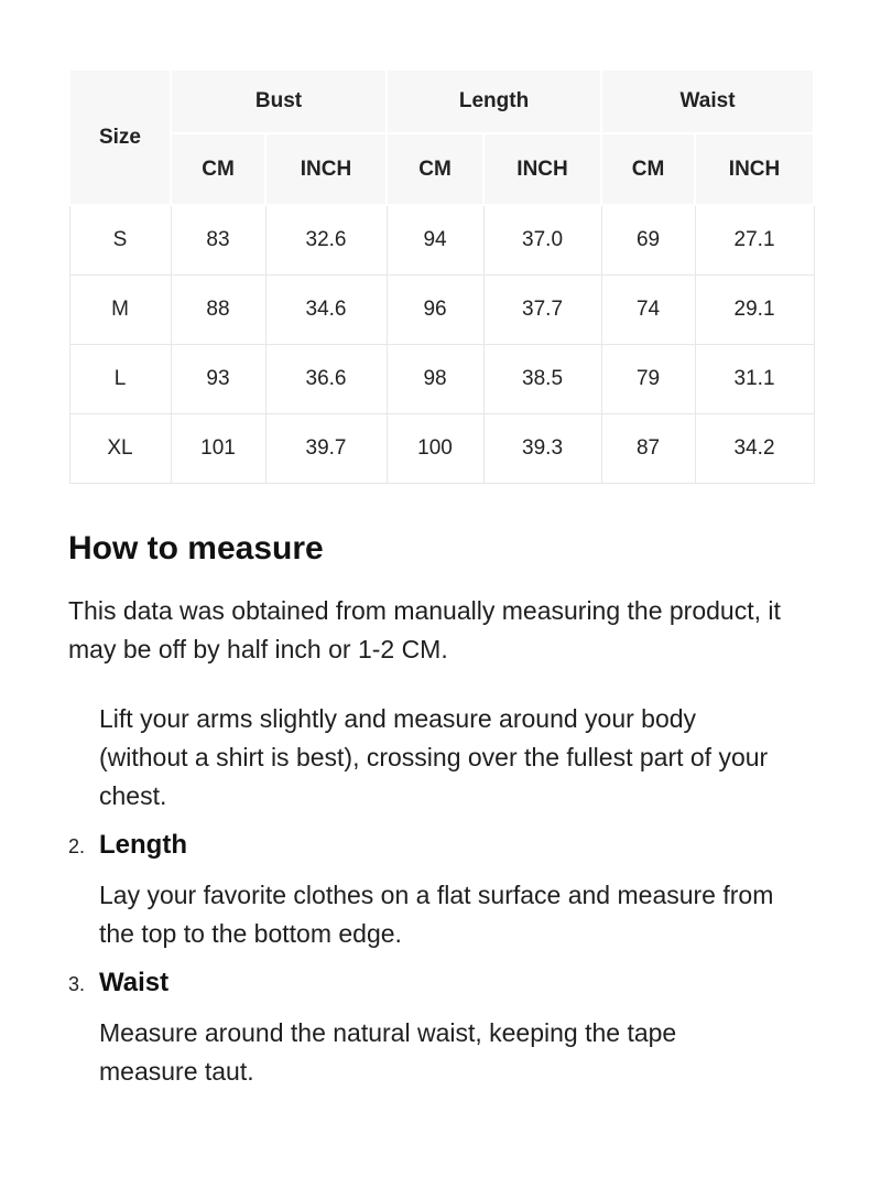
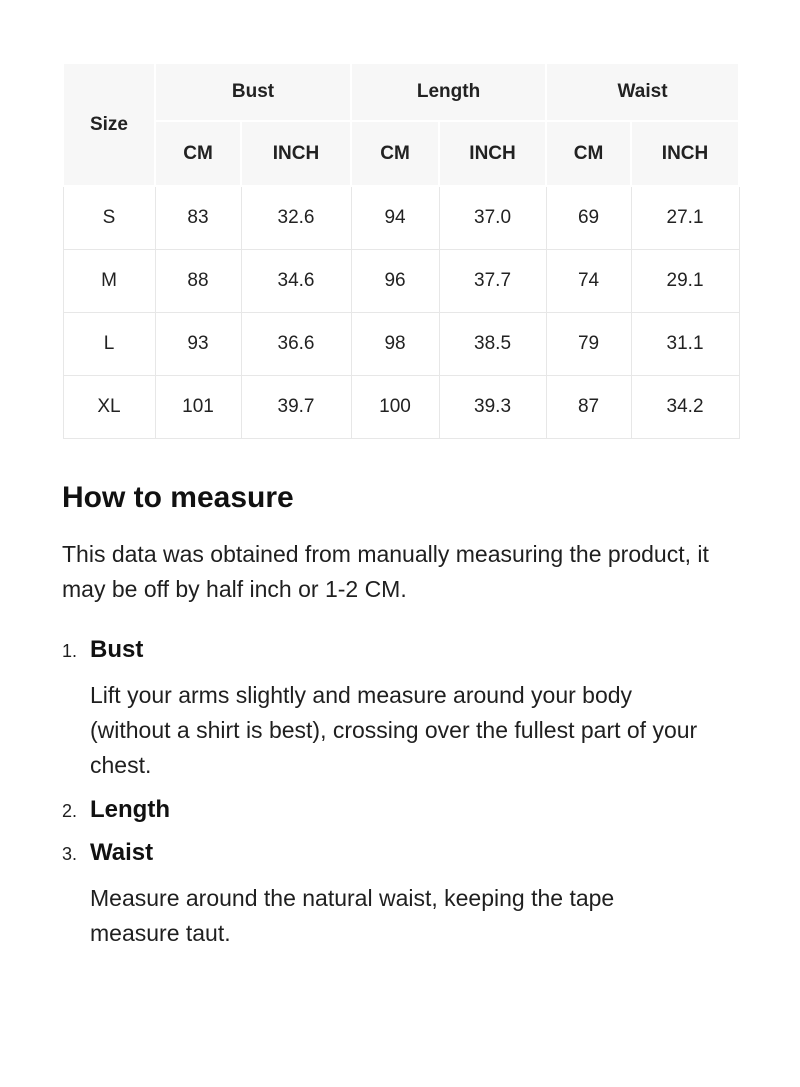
  Size	Bust	Length	Waist
  CM	INCH	CM	INCH	CM	INCH
  S	83	32.6	94	37.0	69	27.1
  M	88	34.6	96	37.7	74	29.1
  L	93	36.6	98	38.5	79	31.1
  XL	101	39.7	100	39.3	87	34.2
  How to measure
  This data was obtained from manually measuring the product, it may be off by half inch or 1-2 CM.
+ 1.
+ Bust
  Lift your arms slightly and measure around your body (without a shirt is best), crossing over the fullest part of your chest.
  2.
  Length
- Lay your favorite clothes on a flat surface and measure from the top to the bottom edge.
  3.
  Waist
  Measure around the natural waist, keeping the tape measure taut.
